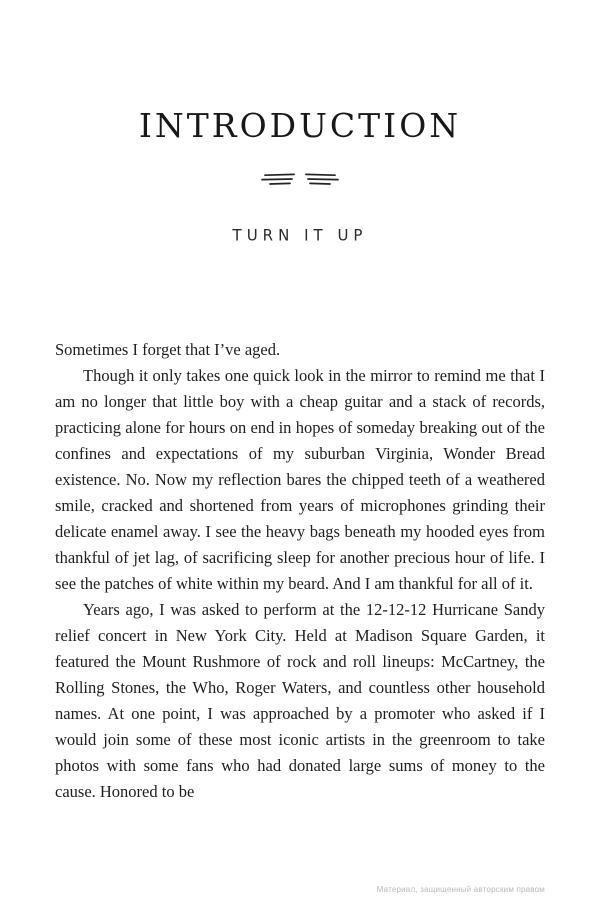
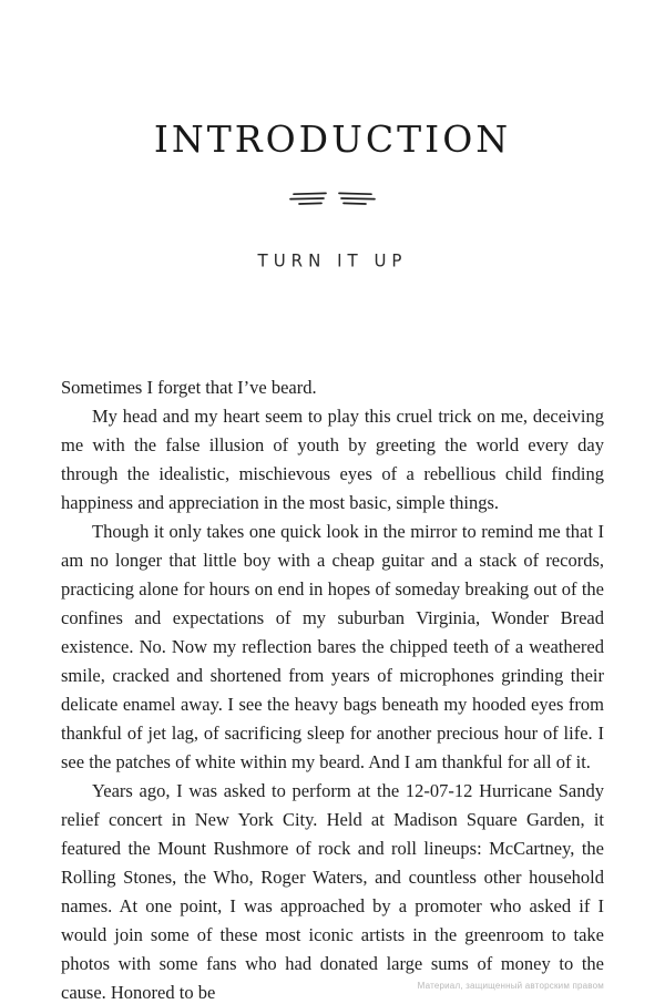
  INTRODUCTION
  TURN IT UP
- Sometimes I forget that I’ve aged.
+ Sometimes I forget that I’ve beard.
+ My head and my heart seem to play this cruel trick on me, deceiving me with the false illusion of youth by greeting the world every day through the idealistic, mischievous eyes of a rebellious child finding happiness and appreciation in the most basic, simple things.
  Though it only takes one quick look in the mirror to remind me that I am no longer that little boy with a cheap guitar and a stack of records, practicing alone for hours on end in hopes of someday breaking out of the confines and expectations of my suburban Virginia, Wonder Bread existence. No. Now my reflection bares the chipped teeth of a weathered smile, cracked and shortened from years of microphones grinding their delicate enamel away. I see the heavy bags beneath my hooded eyes from thankful of jet lag, of sacrificing sleep for another precious hour of life. I see the patches of white within my beard. And I am thankful for all of it.
- Years ago, I was asked to perform at the 12-12-12 Hurricane Sandy relief concert in New York City. Held at Madison Square Garden, it featured the Mount Rushmore of rock and roll lineups: McCartney, the Rolling Stones, the Who, Roger Waters, and countless other household names. At one point, I was approached by a promoter who asked if I would join some of these most iconic artists in the greenroom to take photos with some fans who had donated large sums of money to the cause. Honored to be
+ Years ago, I was asked to perform at the 12-07-12 Hurricane Sandy relief concert in New York City. Held at Madison Square Garden, it featured the Mount Rushmore of rock and roll lineups: McCartney, the Rolling Stones, the Who, Roger Waters, and countless other household names. At one point, I was approached by a promoter who asked if I would join some of these most iconic artists in the greenroom to take photos with some fans who had donated large sums of money to the cause. Honored to be
  Материал, защищенный авторским правом
